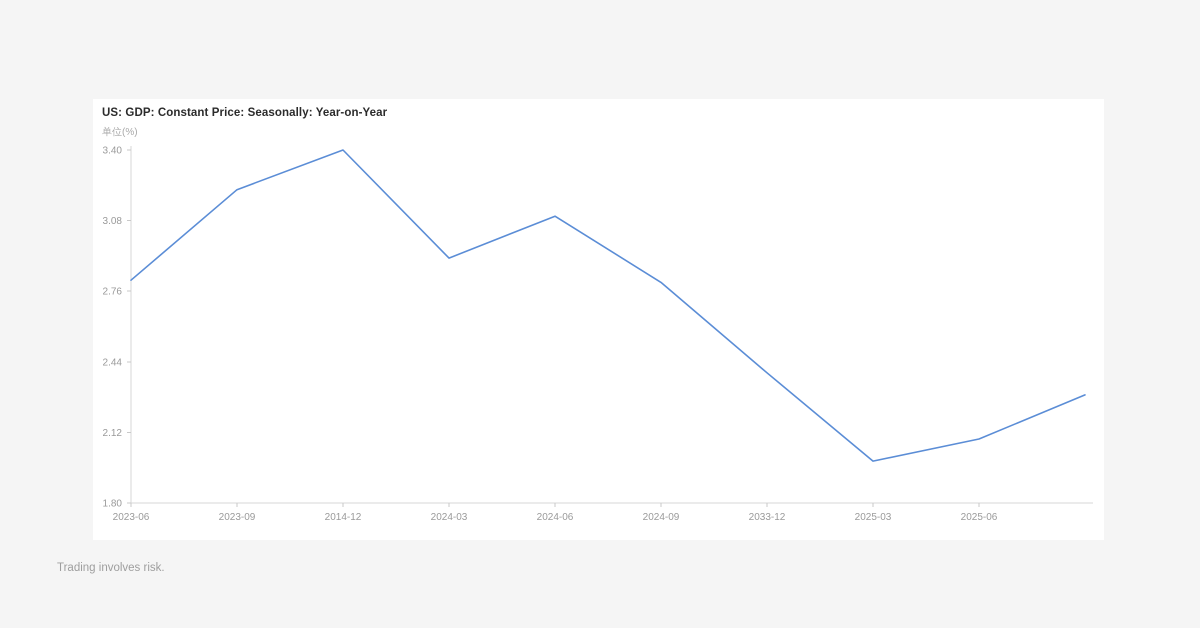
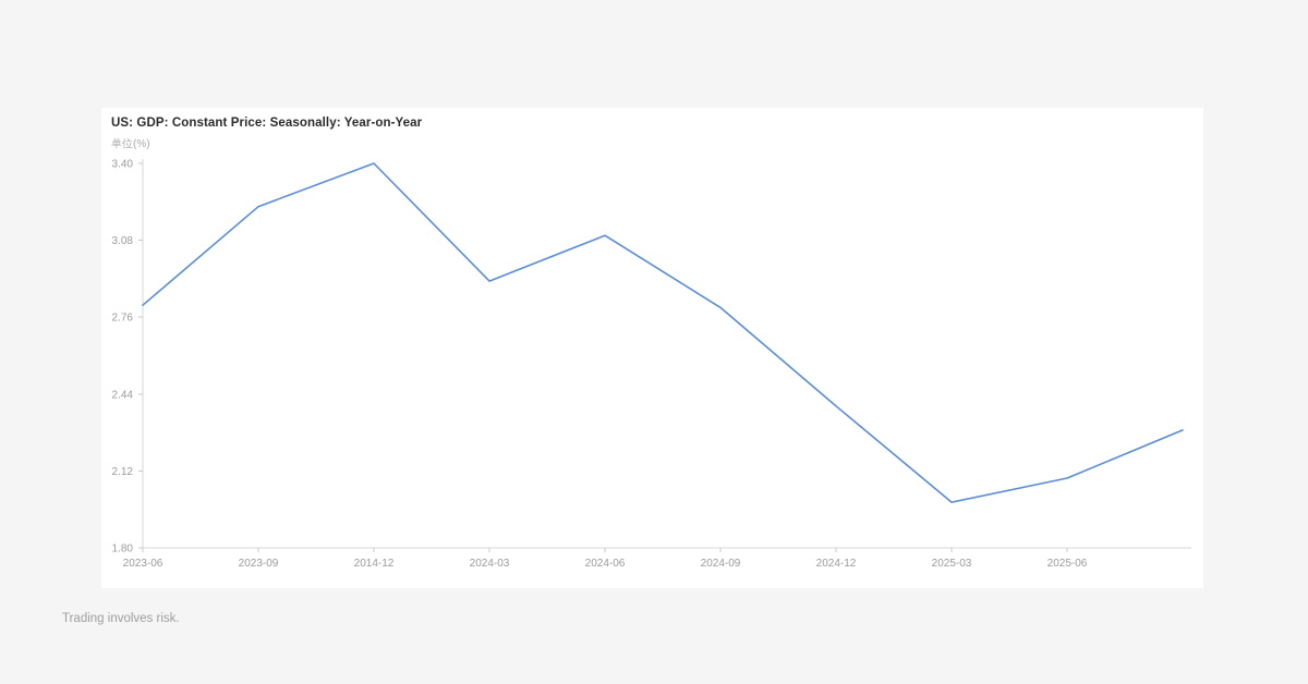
  US: GDP: Constant Price: Seasonally: Year-on-Year
  单位(%)
  3.40
  3.08
  2.76
  2.44
  2.12
  1.80
  2023-06
  2023-09
  2014-12
  2024-03
  2024-06
  2024-09
- 2033-12
+ 2024-12
  2025-03
  2025-06
  Trading involves risk.
